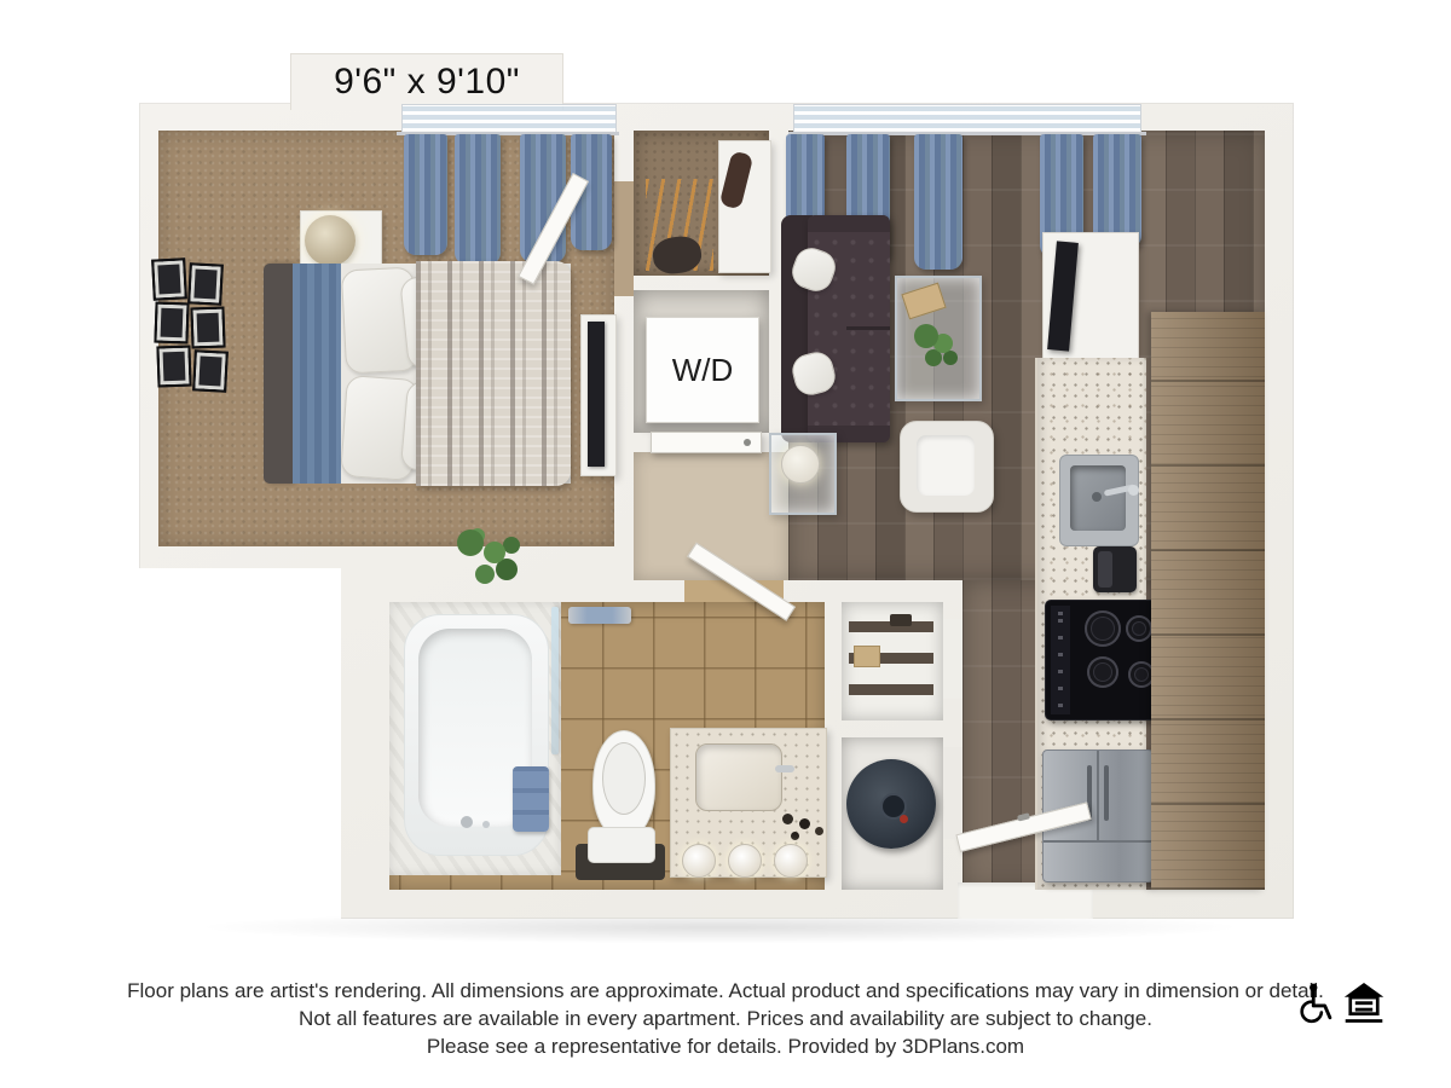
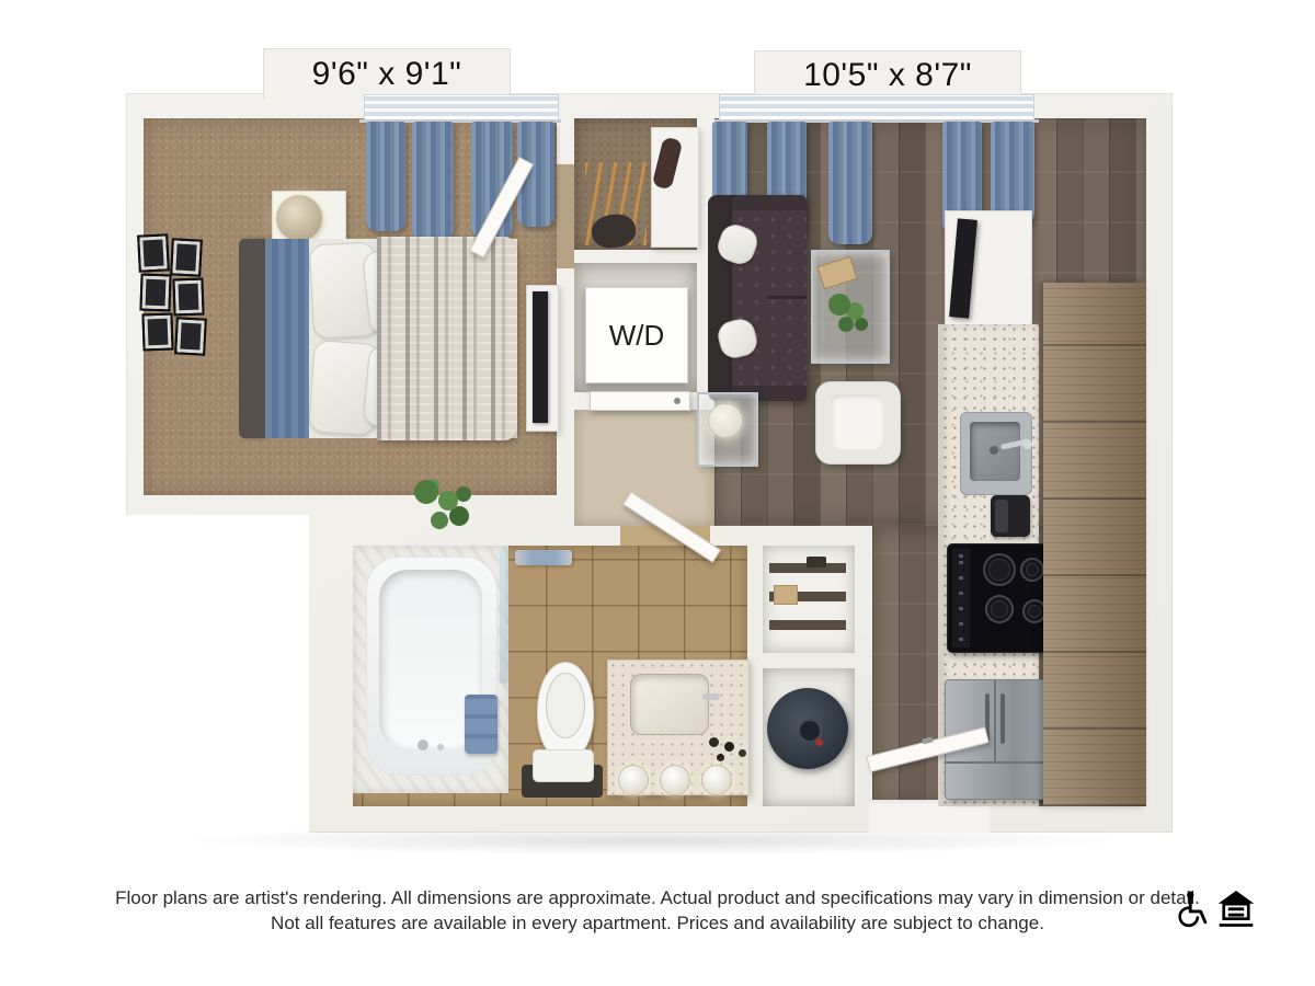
- 9'6" x 9'10"
+ 9'6" x 9'1"
+ 10'5" x 8'7"
  W/D
  Floor plans are artist's rendering. All dimensions are approximate. Actual product and specifications may vary in dimension or detal.
  Not all features are available in every apartment. Prices and availability are subject to change.
- Please see a representative for details. Provided by 3DPlans.com
